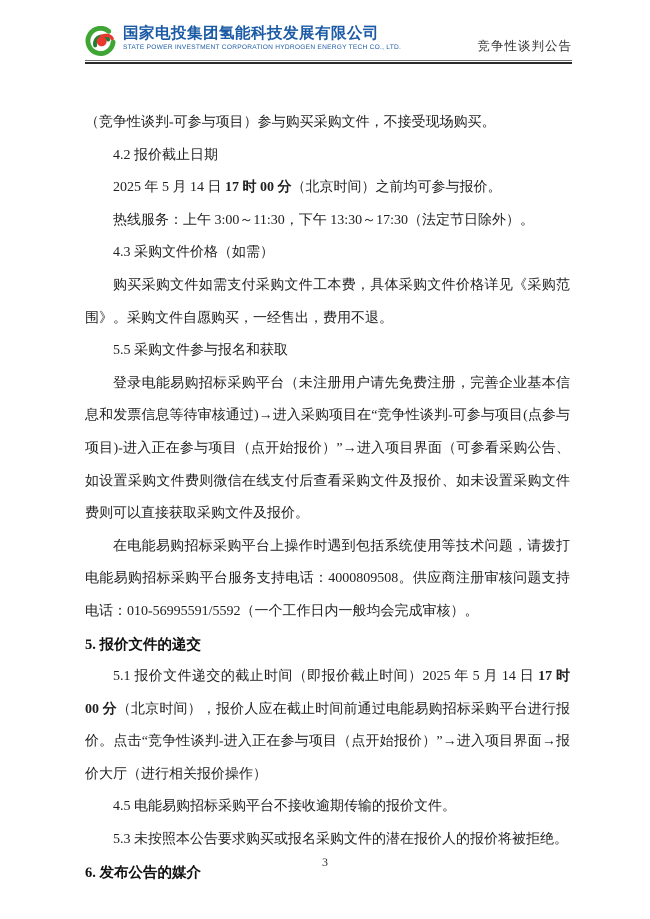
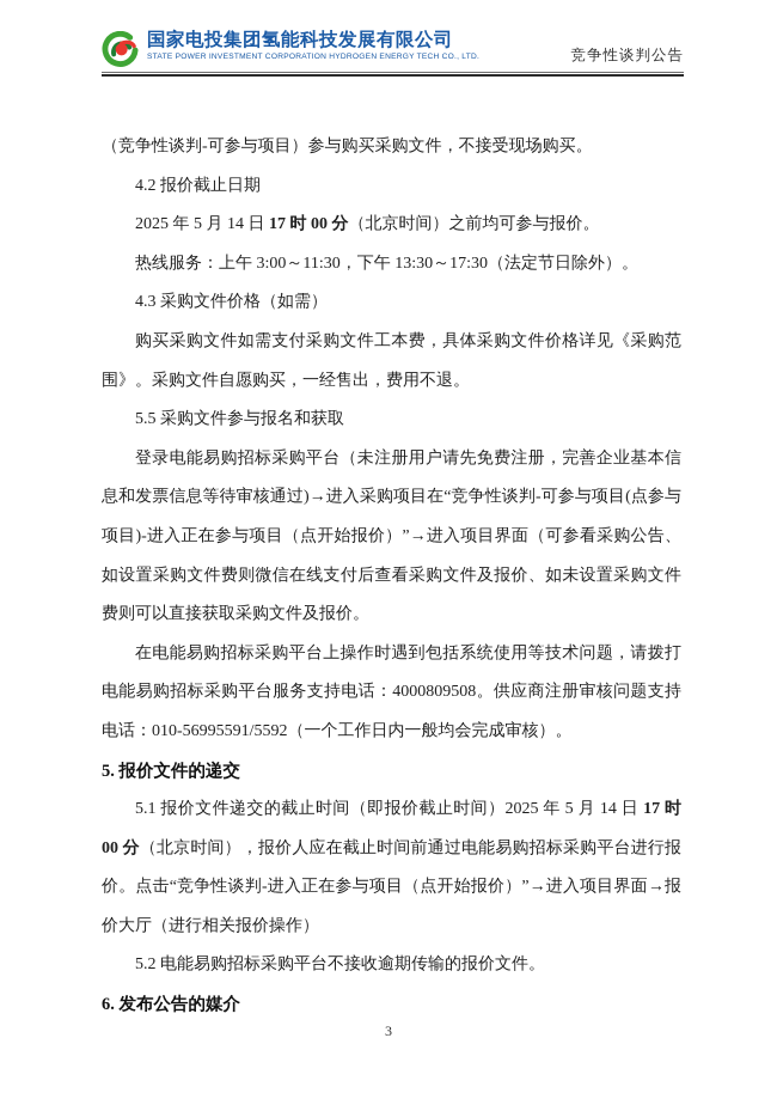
  国家电投集团氢能科技发展有限公司
  竞争性谈判公告
  （竞争性谈判-可参与项目）参与购买采购文件，不接受现场购买。
  4.2 报价截止日期
  2025 年 5 月 14 日 17 时 00 分（北京时间）之前均可参与报价。
  热线服务：上午 3:00～11:30，下午 13:30～17:30（法定节日除外）。
  4.3 采购文件价格（如需）
  购买采购文件如需支付采购文件工本费，具体采购文件价格详见《采购范围》。采购文件自愿购买，一经售出，费用不退。
  5.5 采购文件参与报名和获取
  登录电能易购招标采购平台（未注册用户请先免费注册，完善企业基本信息和发票信息等待审核通过)→进入采购项目在“竞争性谈判-可参与项目(点参与项目)-进入正在参与项目（点开始报价）”→进入项目界面（可参看采购公告、如设置采购文件费则微信在线支付后查看采购文件及报价、如未设置采购文件费则可以直接获取采购文件及报价。
  在电能易购招标采购平台上操作时遇到包括系统使用等技术问题，请拨打电能易购招标采购平台服务支持电话：4000809508。供应商注册审核问题支持电话：010-56995591/5592（一个工作日内一般均会完成审核）。
  5. 报价文件的递交
  5.1 报价文件递交的截止时间（即报价截止时间）2025 年 5 月 14 日 17 时 00 分（北京时间），报价人应在截止时间前通过电能易购招标采购平台进行报价。点击“竞争性谈判-进入正在参与项目（点开始报价）”→进入项目界面→报价大厅（进行相关报价操作）
- 4.5 电能易购招标采购平台不接收逾期传输的报价文件。
+ 5.2 电能易购招标采购平台不接收逾期传输的报价文件。
- 5.3 未按照本公告要求购买或报名采购文件的潜在报价人的报价将被拒绝。
  6. 发布公告的媒介
  3
